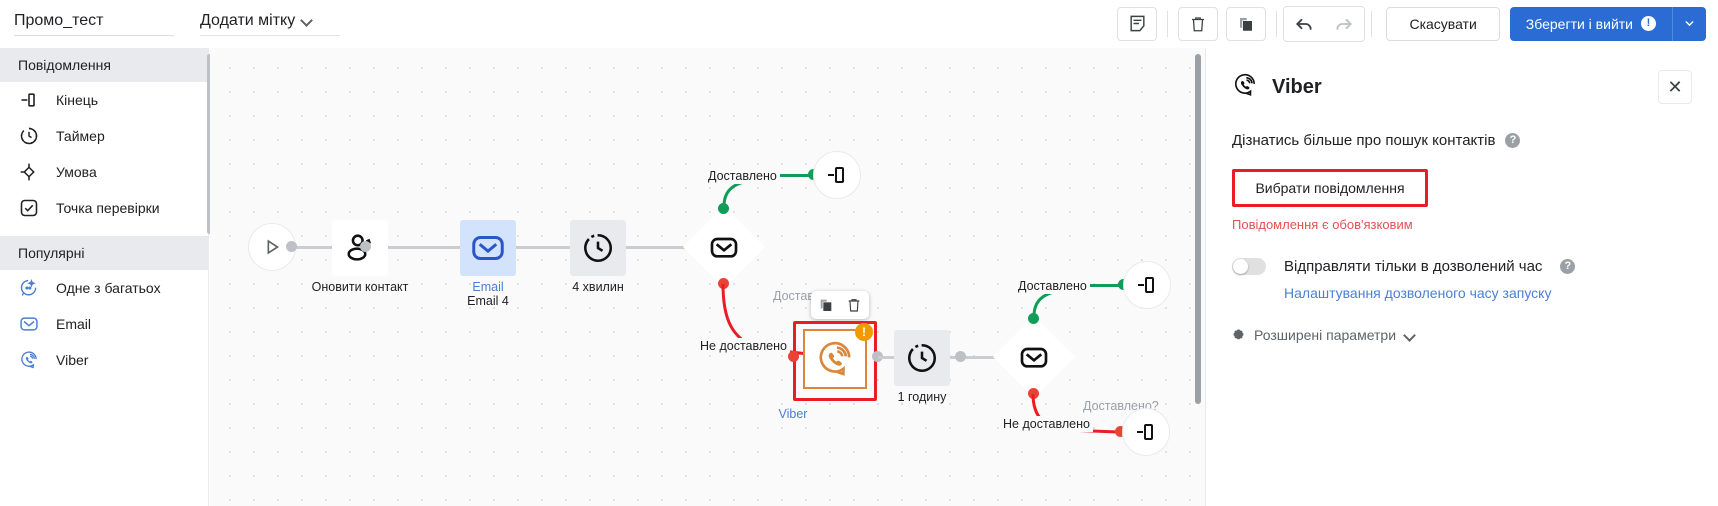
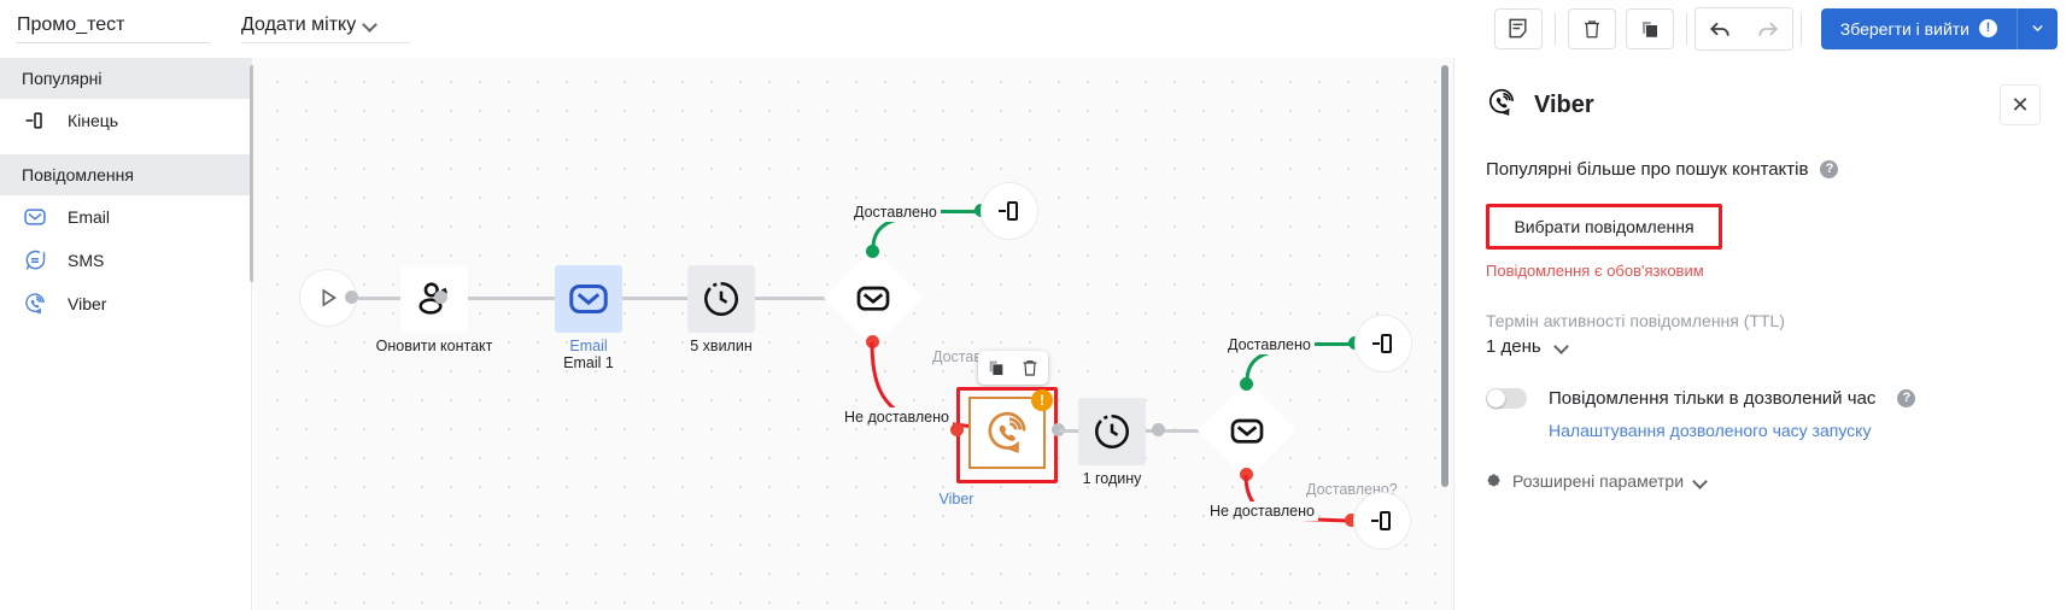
  Промо_тест
  Додати мітку
- Скасувати
  Зберегти і вийти
  !
- Повідомлення
+ Популярні
  Кінець
- Таймер
- Умова
- Точка перевірки
- Популярні
+ Повідомлення
- Одне з багатьох
  Email
+ SMS
  Viber
  Оновити контакт
  Email
- Email 4
+ Email 1
- 4 хвилин
+ 5 хвилин
  Доставлено
  Не доставлено
  !
  Viber
  1 годину
  Доставлено?
  Доставлено
  Не доставлено
  Viber
  ✕
- Дізнатись більше про пошук контактів
+ Популярні більше про пошук контактів
  ?
  Вибрати повідомлення
  Повідомлення є обов'язковим
+ Термін активності повідомлення (TTL)
+ 1 день
- Відправляти тільки в дозволений час
+ Повідомлення тільки в дозволений час
  ?
  Налаштування дозволеного часу запуску
  Розширені параметри
